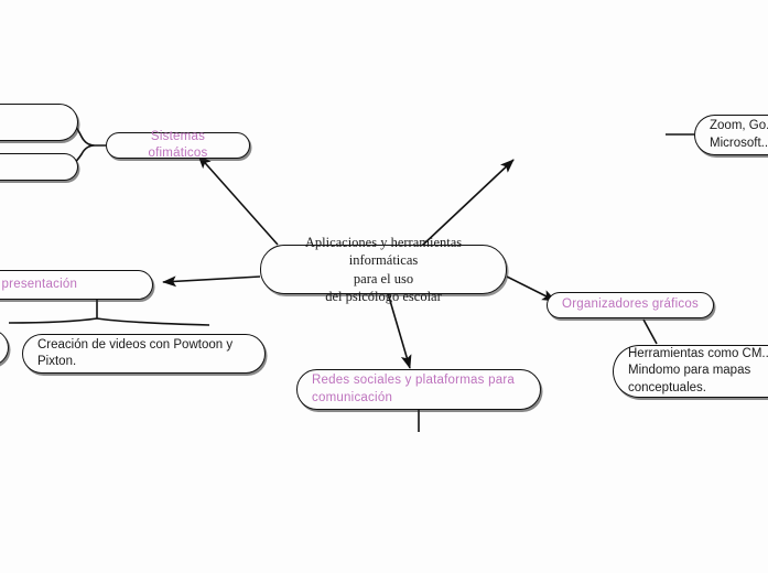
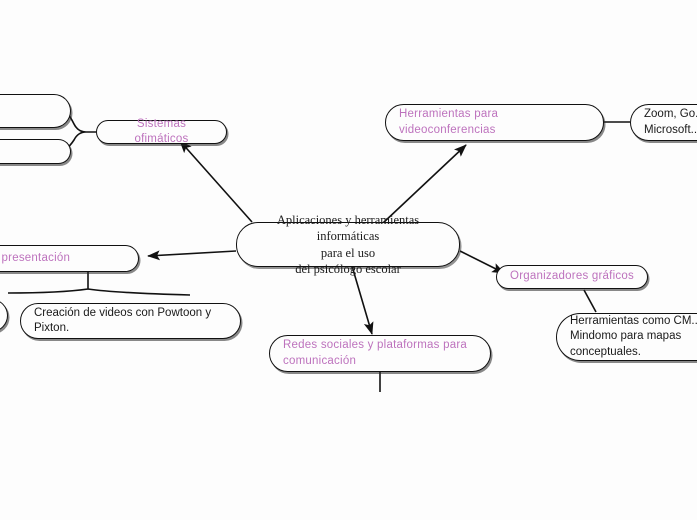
  Aplicaciones y herramientas informáticas
  para el uso
  del psicólogo escolar
  Sistemas ofimáticos
+ Herramientas para
+ videoconferencias
  Zoom, Go
  Microsoft..
  Creación de videos con Powtoon y
  Pixton.
  Redes sociales y plataformas para
  comunicación
  Organizadores gráficos
  Herramientas como CM..
  Mindomo para mapas
  conceptuales.
